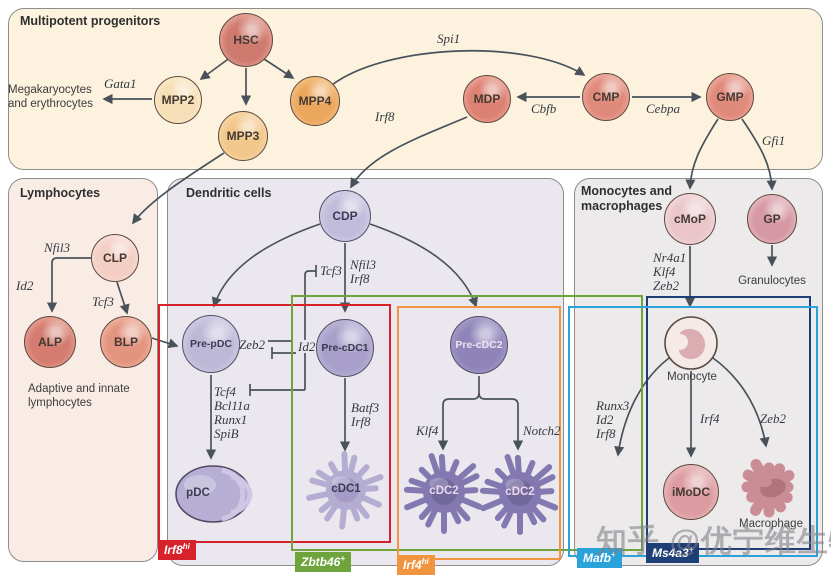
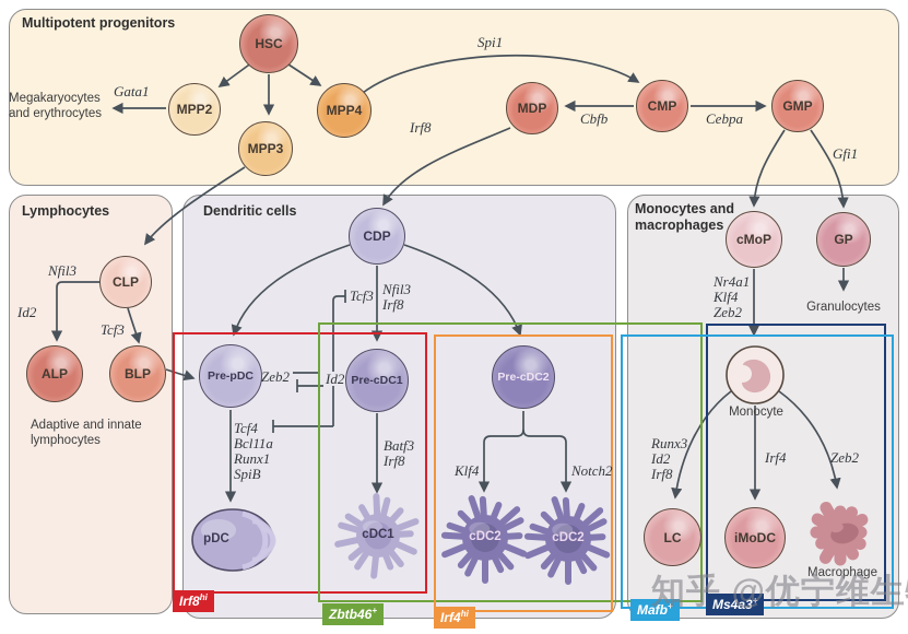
  Multipotent progenitors
  Lymphocytes
  Dendritic cells
  Monocytes and macrophages
  HSC
  MPP2
  MPP3
  MPP4
  MDP
  CMP
  GMP
  CLP
  ALP
  BLP
  CDP
  Pre-pDC
  Pre-cDC1
  Pre-cDC2
  cMoP
  GP
+ LC
  iMoDC
  pDC
  cDC1
  cDC2
  cDC2
  Gata1
  Spi1
  Cbfb
  Cebpa
  Gfi1
  Irf8
  Nfil3
  Id2
  Tcf3
  Nfil3
  Irf8
  Tcf3
  Zeb2
  Id2
  Tcf4
  Bcl11a
  Runx1
  SpiB
  Batf3
  Irf8
  Klf4
  Notch2
  Nr4a1
  Klf4
  Zeb2
  Runx3
  Id2
  Irf8
  Irf4
  Zeb2
  Megakaryocytes and erythrocytes
  Adaptive and innate lymphocytes
  Granulocytes
  Monocyte
  Macrophage
  Irf8hi
  Zbtb46+
  Irf4hi
  Mafb+
  Ms4a3+
  知乎 @优宁维生
